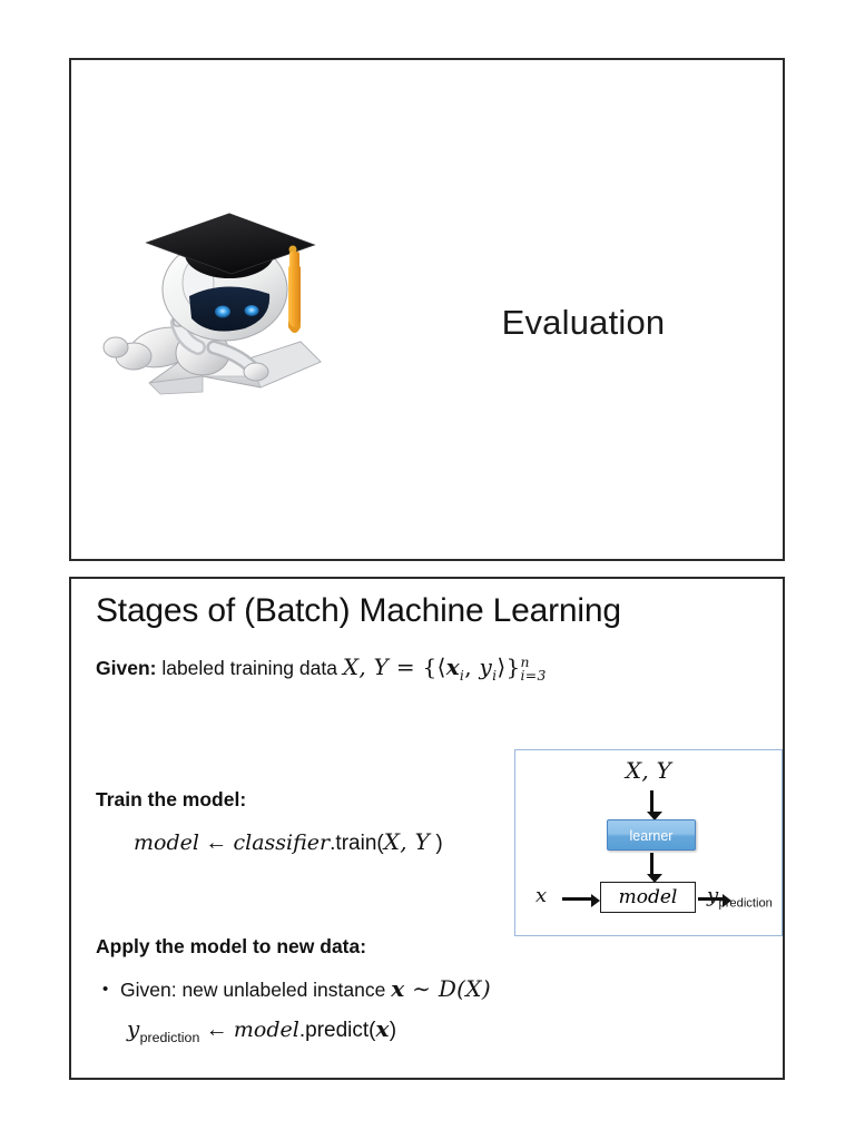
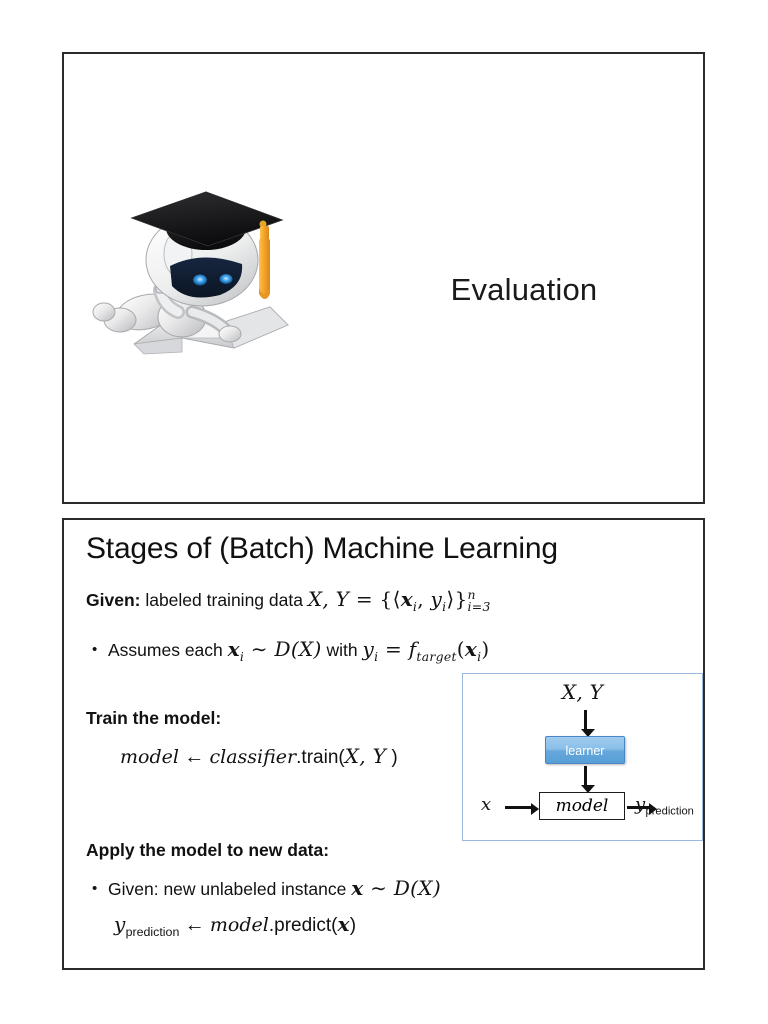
  Evaluation
  Stages of (Batch) Machine Learning
  Given: labeled training data X, Y = {⟨xi, yi⟩}
  n
  i=3
+ • Assumes each xi ∼ D(X) with yi = ftarget(xi)
  Train the model:
  model ← classifier.train(X, Y )
  Apply the model to new data:
  • Given: new unlabeled instance x ∼ D(X)
  yprediction ← model.predict(x)
  X, Y
  learner
  x
  model
  yprediction
